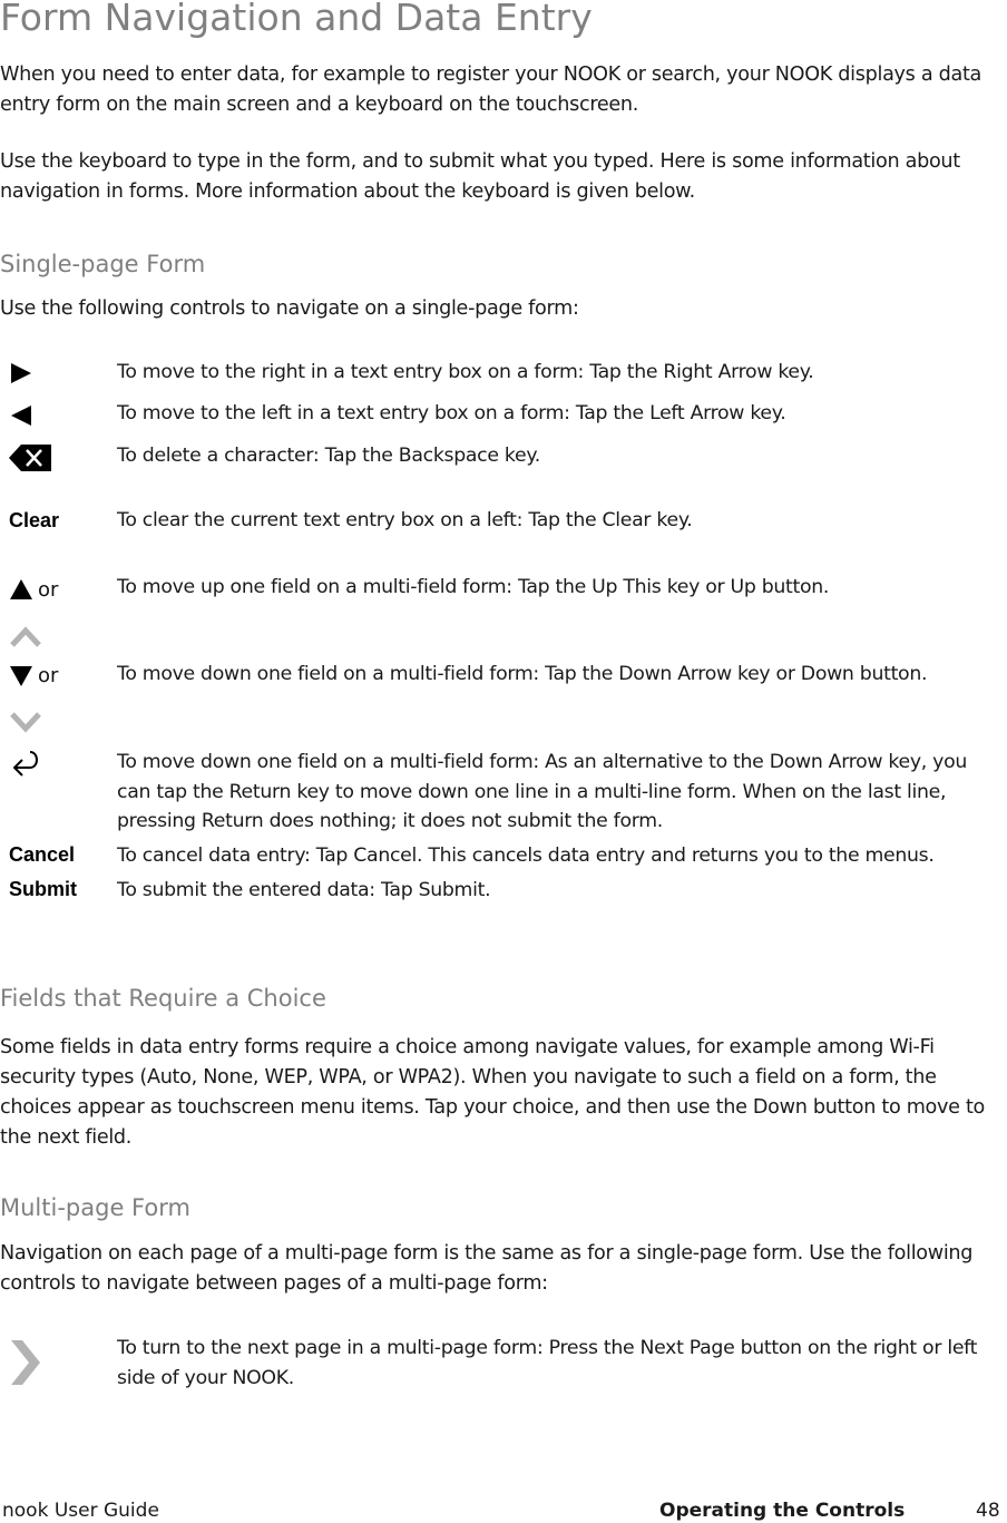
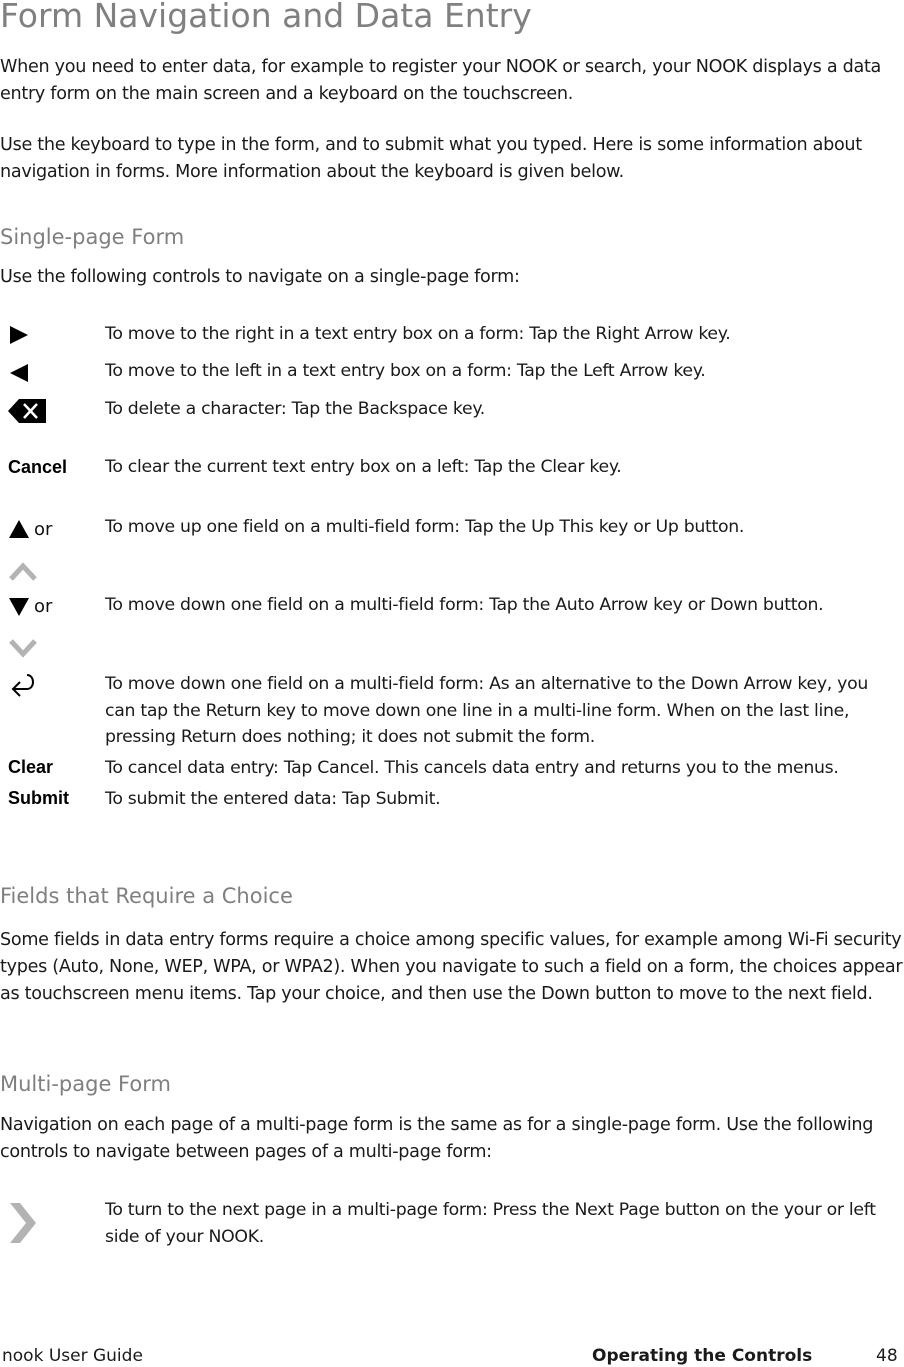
  Form Navigation and Data Entry
  When you need to enter data, for example to register your NOOK or search, your NOOK displays a data entry form on the main screen and a keyboard on the touchscreen.
  Use the keyboard to type in the form, and to submit what you typed. Here is some information about navigation in forms. More information about the keyboard is given below.
  Single-page Form
  Use the following controls to navigate on a single-page form:
  To move to the right in a text entry box on a form: Tap the Right Arrow key.
  To move to the left in a text entry box on a form: Tap the Left Arrow key.
  To delete a character: Tap the Backspace key.
- Clear
+ Cancel
  To clear the current text entry box on a left: Tap the Clear key.
  or
  To move up one field on a multi-field form: Tap the Up This key or Up button.
  or
- To move down one field on a multi-field form: Tap the Down Arrow key or Down button.
+ To move down one field on a multi-field form: Tap the Auto Arrow key or Down button.
  To move down one field on a multi-field form: As an alternative to the Down Arrow key, you can tap the Return key to move down one line in a multi-line form. When on the last line, pressing Return does nothing; it does not submit the form.
- Cancel
+ Clear
  To cancel data entry: Tap Cancel. This cancels data entry and returns you to the menus.
  Submit
  To submit the entered data: Tap Submit.
  Fields that Require a Choice
- Some fields in data entry forms require a choice among navigate values, for example among Wi-Fi security types (Auto, None, WEP, WPA, or WPA2). When you navigate to such a field on a form, the choices appear as touchscreen menu items. Tap your choice, and then use the Down button to move to the next field.
+ Some fields in data entry forms require a choice among specific values, for example among Wi-Fi security types (Auto, None, WEP, WPA, or WPA2). When you navigate to such a field on a form, the choices appear as touchscreen menu items. Tap your choice, and then use the Down button to move to the next field.
  Multi-page Form
  Navigation on each page of a multi-page form is the same as for a single-page form. Use the following controls to navigate between pages of a multi-page form:
- To turn to the next page in a multi-page form: Press the Next Page button on the right or left side of your NOOK.
+ To turn to the next page in a multi-page form: Press the Next Page button on the your or left side of your NOOK.
  nook User Guide
  Operating the Controls
  48
